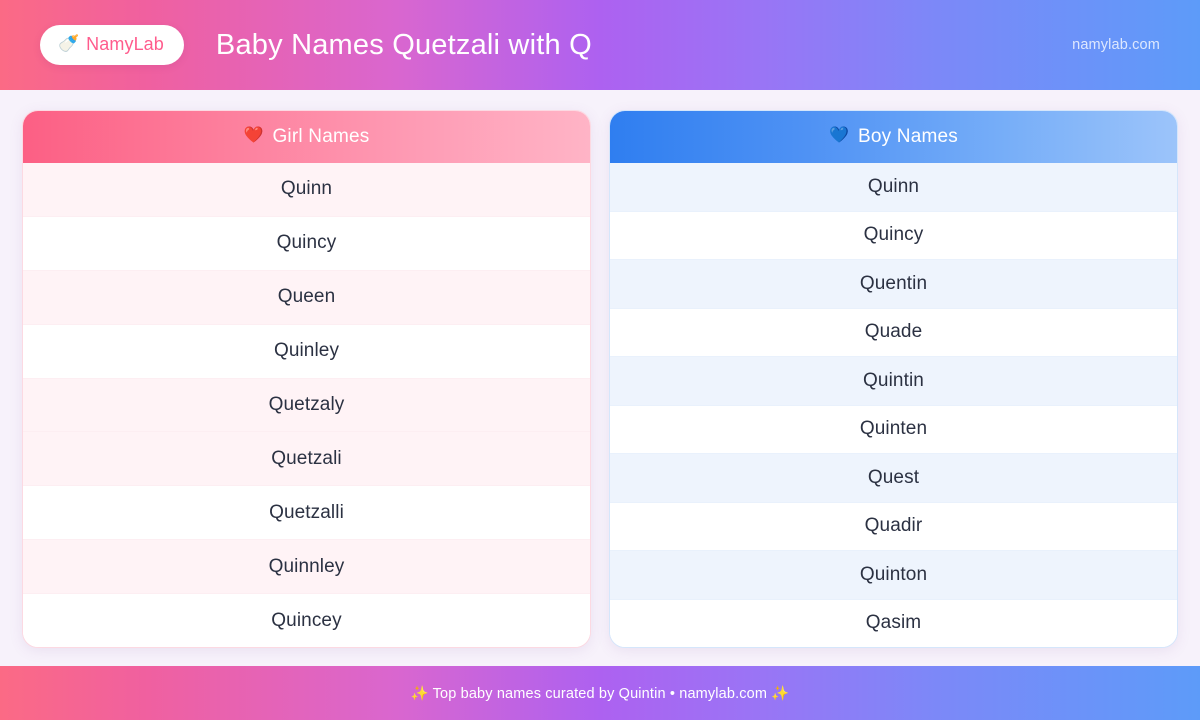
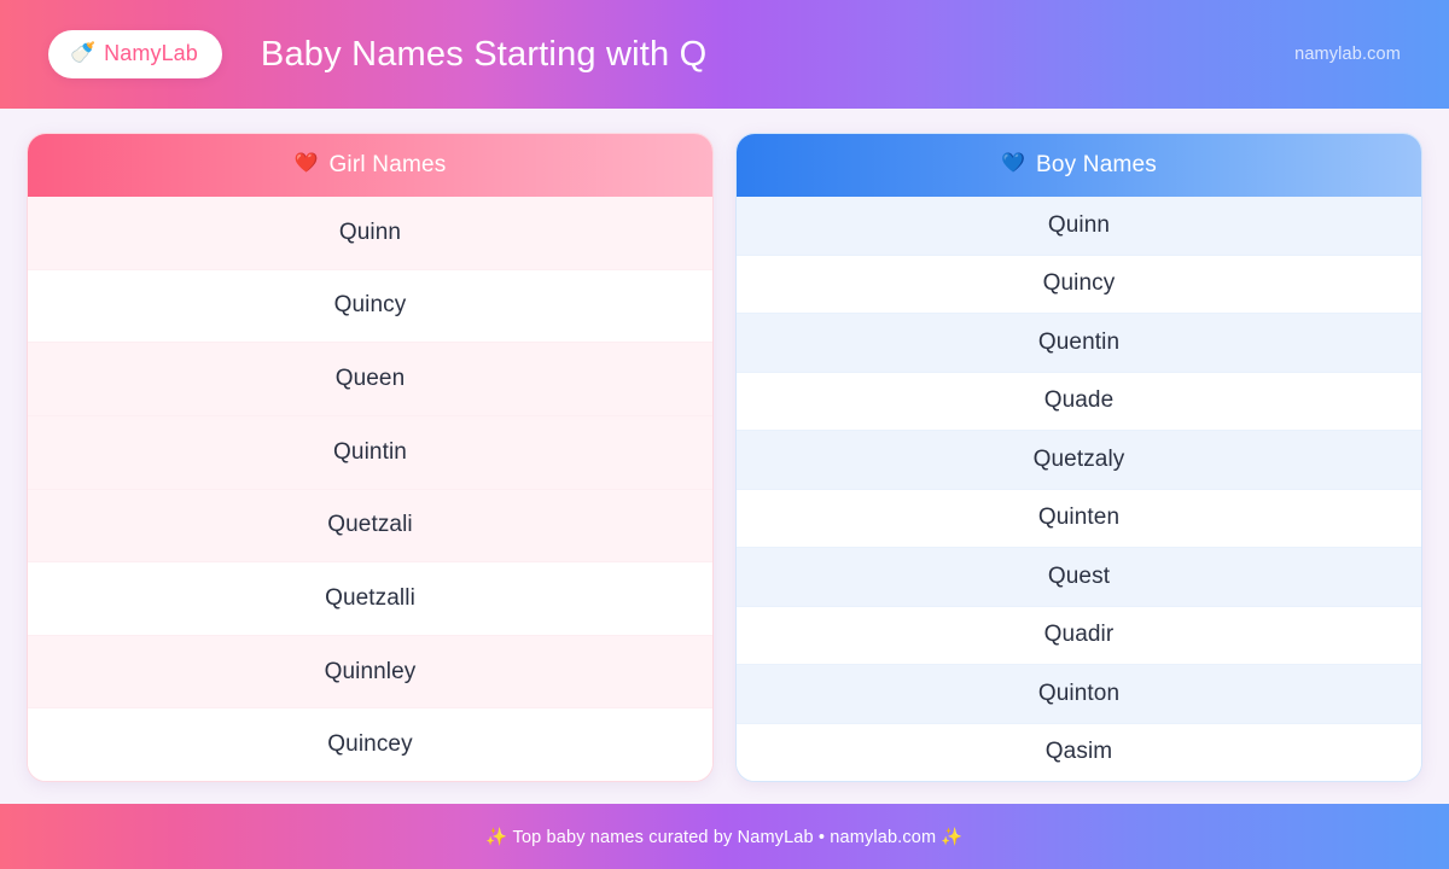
  🍼
  NamyLab
- Baby Names Quetzali with Q
+ Baby Names Starting with Q
  namylab.com
  ❤️
  Girl Names
  Quinn
  Quincy
  Queen
- Quinley
- Quetzaly
+ Quintin
  Quetzali
  Quetzalli
  Quinnley
  Quincey
  💙
  Boy Names
  Quinn
  Quincy
  Quentin
  Quade
- Quintin
+ Quetzaly
  Quinten
  Quest
  Quadir
  Quinton
  Qasim
- ✨ Top baby names curated by Quintin • namylab.com ✨
+ ✨ Top baby names curated by NamyLab • namylab.com ✨
